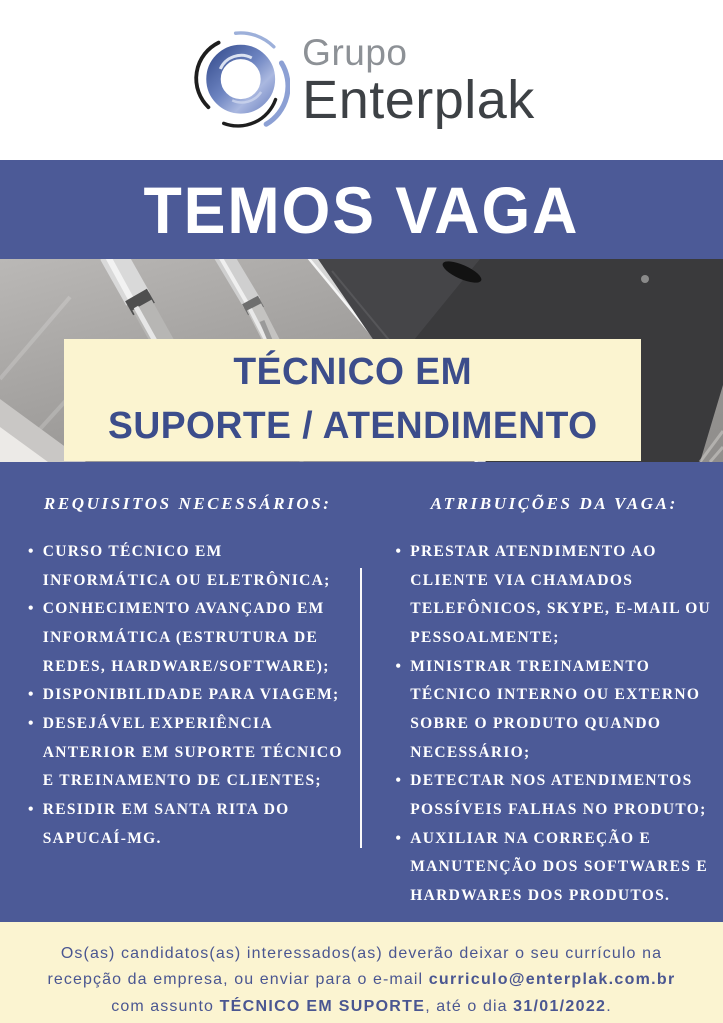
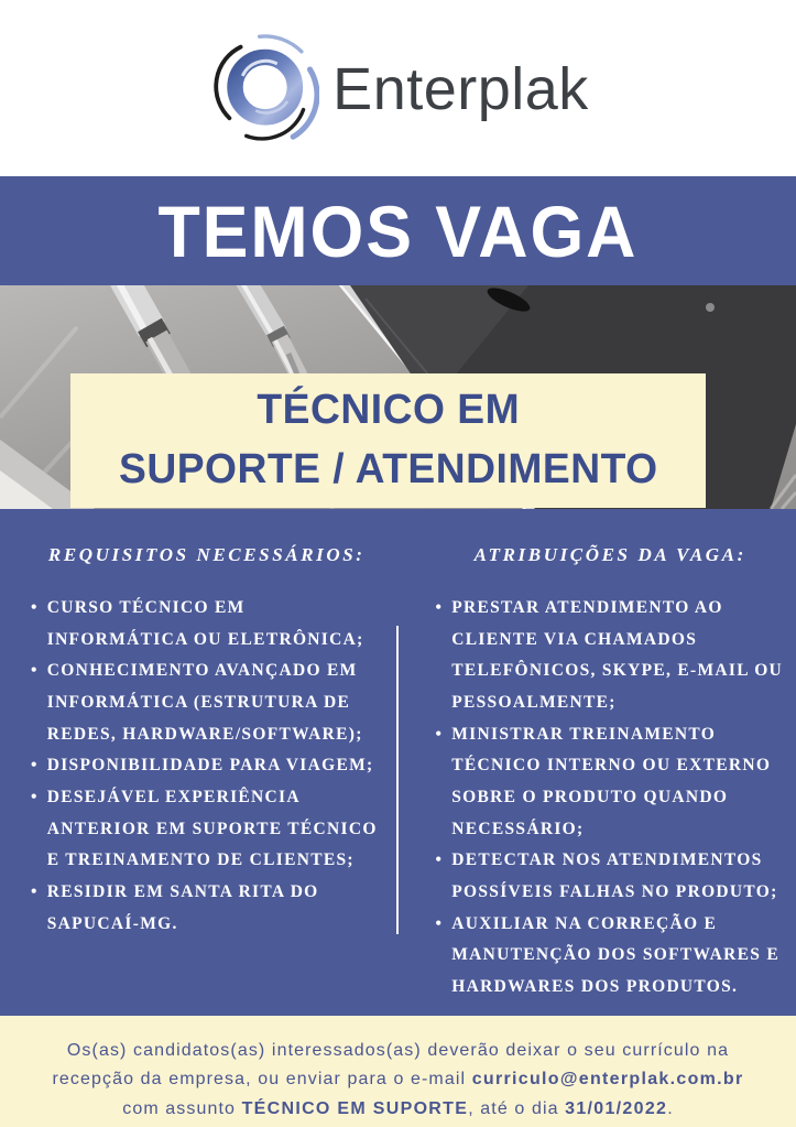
- Grupo
  Enterplak
  TEMOS VAGA
  TÉCNICO EM
  SUPORTE / ATENDIMENTO
  REQUISITOS NECESSÁRIOS:
  •
  CURSO TÉCNICO EM INFORMÁTICA OU ELETRÔNICA;
  •
  CONHECIMENTO AVANÇADO EM INFORMÁTICA (ESTRUTURA DE REDES, HARDWARE/SOFTWARE);
  •
  DISPONIBILIDADE PARA VIAGEM;
  •
  DESEJÁVEL EXPERIÊNCIA ANTERIOR EM SUPORTE TÉCNICO E TREINAMENTO DE CLIENTES;
  •
  RESIDIR EM SANTA RITA DO SAPUCAÍ-MG.
  ATRIBUIÇÕES DA VAGA:
  •
  PRESTAR ATENDIMENTO AO CLIENTE VIA CHAMADOS TELEFÔNICOS, SKYPE, E-MAIL OU PESSOALMENTE;
  •
  MINISTRAR TREINAMENTO TÉCNICO INTERNO OU EXTERNO SOBRE O PRODUTO QUANDO NECESSÁRIO;
  •
  DETECTAR NOS ATENDIMENTOS POSSÍVEIS FALHAS NO PRODUTO;
  •
  AUXILIAR NA CORREÇÃO E MANUTENÇÃO DOS SOFTWARES E HARDWARES DOS PRODUTOS.
  Os(as) candidatos(as) interessados(as) deverão deixar o seu currículo na
  recepção da empresa, ou enviar para o e-mail curriculo@enterplak.com.br
  com assunto TÉCNICO EM SUPORTE, até o dia 31/01/2022.
